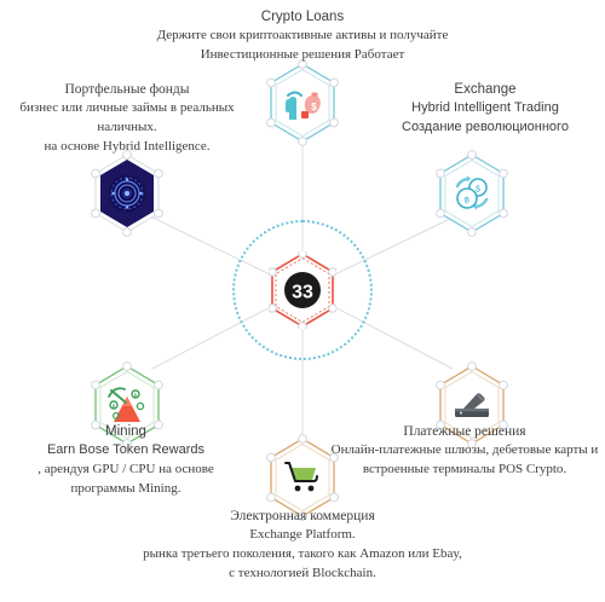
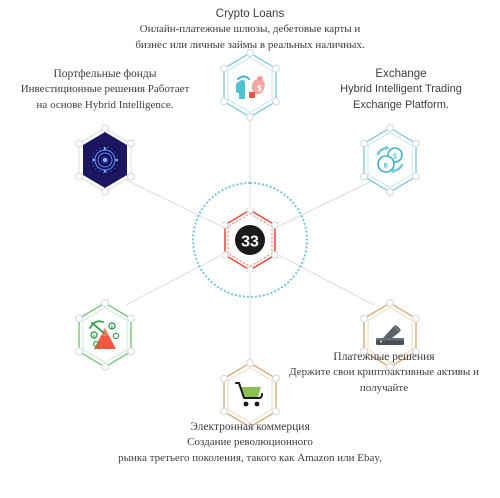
  33
  $
  Crypto Loans
- Держите свои криптоактивные активы и получайте
+ Онлайн-платежные шлюзы, дебетовые карты и
- Инвестиционные решения Работает
+ бизнес или личные займы в реальных наличных.
  Портфельные фонды
- бизнес или личные займы в реальных наличных.
+ Инвестиционные решения Работает
  на основе Hybrid Intelligence.
  Exchange
  Hybrid Intelligent Trading
- Создание революционного
+ Exchange Platform.
- Mining
- Earn Bose Token Rewards
- , арендуя GPU / CPU на основе
- программы Mining.
  Платежные решения
- Онлайн-платежные шлюзы, дебетовые карты и
+ Держите свои криптоактивные активы и получайте
- встроенные терминалы POS Crypto.
  Электронная коммерция
- Exchange Platform.
+ Создание революционного
  рынка третьего поколения, такого как Amazon или Ebay,
- с технологией Blockchain.
